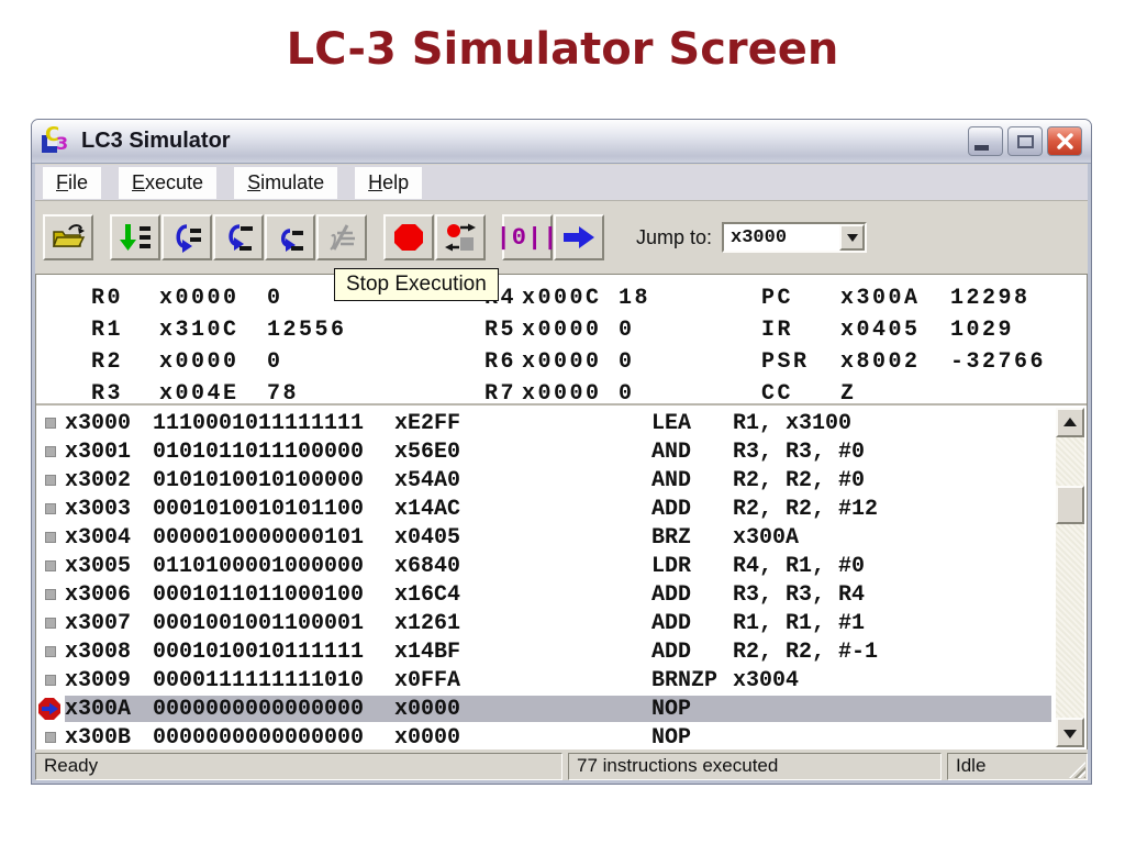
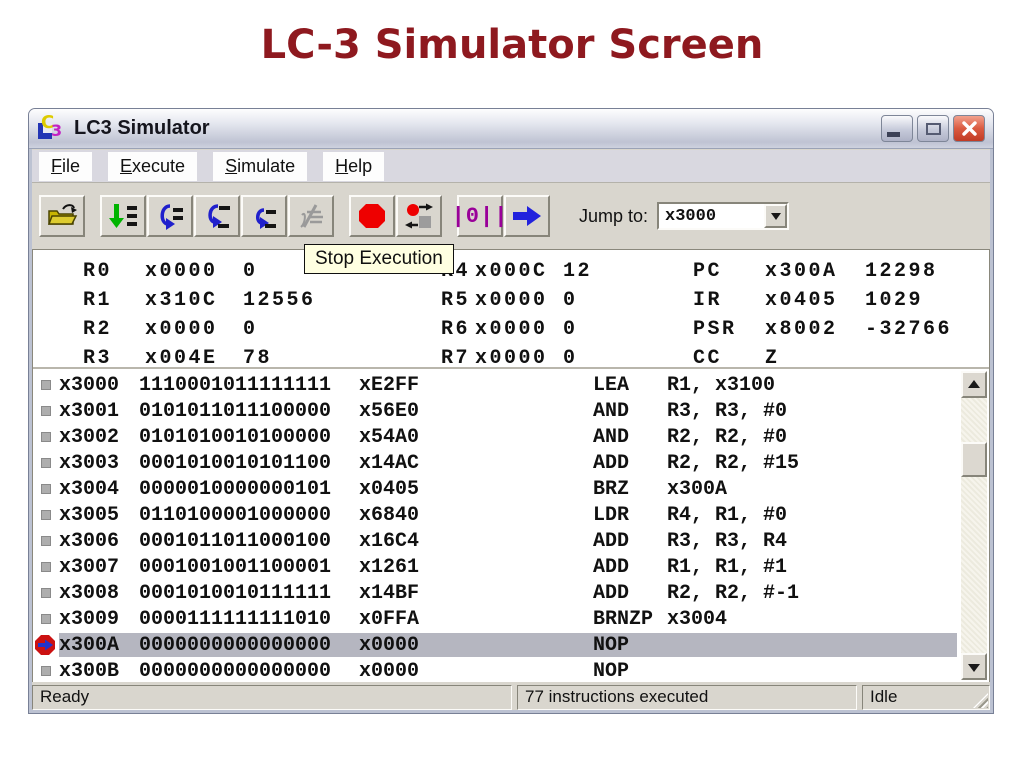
  LC-3 Simulator Screen
  LC3 Simulator
  File
  Execute
  Simulate
  Help
  |0||
  Jump to:
  x3000
  R0 x0000 0
  R1 x310C 12556
  R2 x0000 0
  R3 x004E 78
- 4 x000C 18
+ 4 x000C 12
  R5 x0000 0
  R6 x0000 0
  R7 x0000 0
  PC x300A 12298
  IR x0405 1029
  PSR x8002 -32766
  CC Z
  x3000
  1110001011111111
  xE2FF
  LEA
  R1, x3100
  x3001
  0101011011100000
  x56E0
  AND
  R3, R3, #0
  x3002
  0101010010100000
  x54A0
  AND
  R2, R2, #0
  x3003
  0001010010101100
  x14AC
  ADD
- R2, R2, #12
+ R2, R2, #15
  x3004
  0000010000000101
  x0405
  BRZ
  x300A
  x3005
  0110100001000000
  x6840
  LDR
  R4, R1, #0
  x3006
  0001011011000100
  x16C4
  ADD
  R3, R3, R4
  x3007
  0001001001100001
  x1261
  ADD
  R1, R1, #1
  x3008
  0001010010111111
  x14BF
  ADD
  R2, R2, #-1
  x3009
  0000111111111010
  x0FFA
  BRNZP
  x3004
  x300A
  0000000000000000
  x0000
  NOP
  x300B
  0000000000000000
  x0000
  NOP
  Stop Execution
  Ready
  77 instructions executed
  Idle
